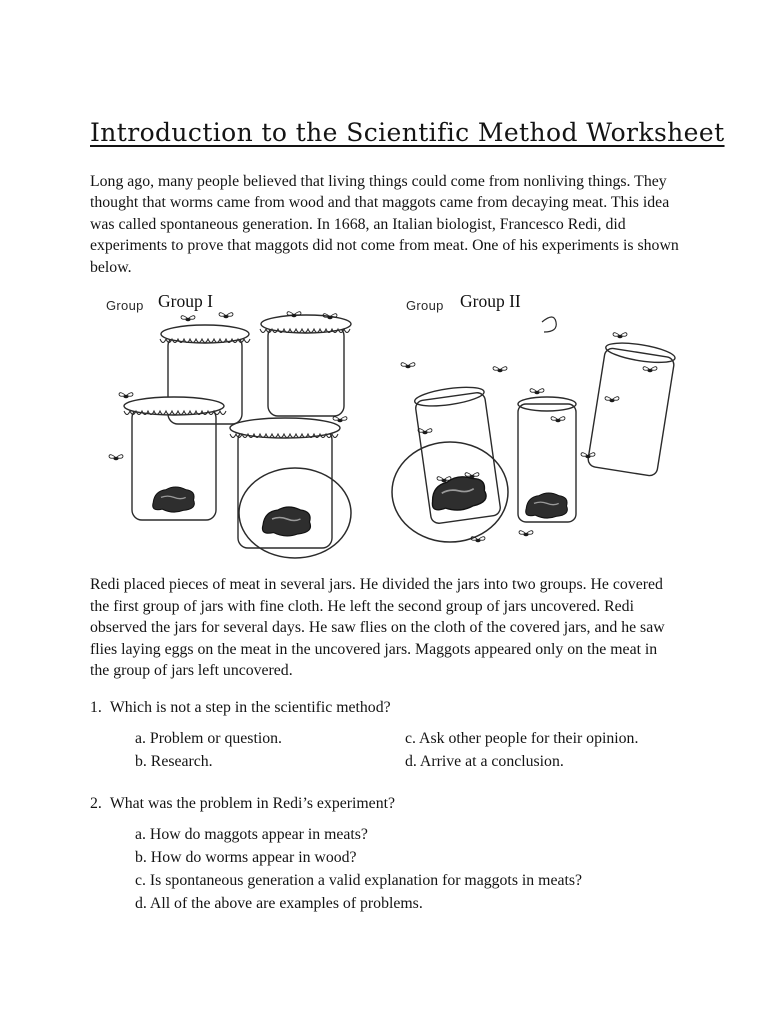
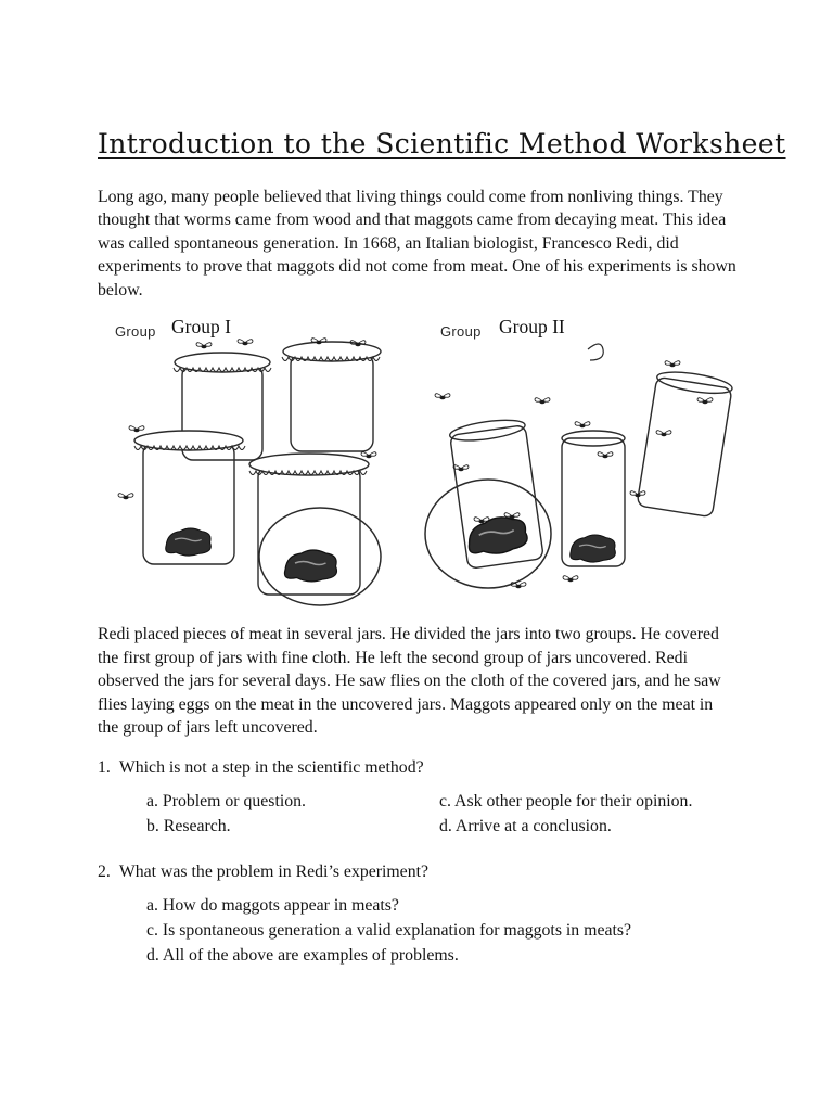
  Introduction to the Scientific Method Worksheet
  Long ago, many people believed that living things could come from nonliving things. They thought that worms came from wood and that maggots came from decaying meat. This idea was called spontaneous generation. In 1668, an Italian biologist, Francesco Redi, did experiments to prove that maggots did not come from meat. One of his experiments is shown below.
  Group
  Group I
  Group
  Group II
  Redi placed pieces of meat in several jars. He divided the jars into two groups. He covered the first group of jars with fine cloth. He left the second group of jars uncovered. Redi observed the jars for several days. He saw flies on the cloth of the covered jars, and he saw flies laying eggs on the meat in the uncovered jars. Maggots appeared only on the meat in the group of jars left uncovered.
  1. Which is not a step in the scientific method?
  a. Problem or question.
  b. Research.
  c. Ask other people for their opinion.
  d. Arrive at a conclusion.
  2. What was the problem in Redi’s experiment?
  a. How do maggots appear in meats?
- b. How do worms appear in wood?
  c. Is spontaneous generation a valid explanation for maggots in meats?
  d. All of the above are examples of problems.
